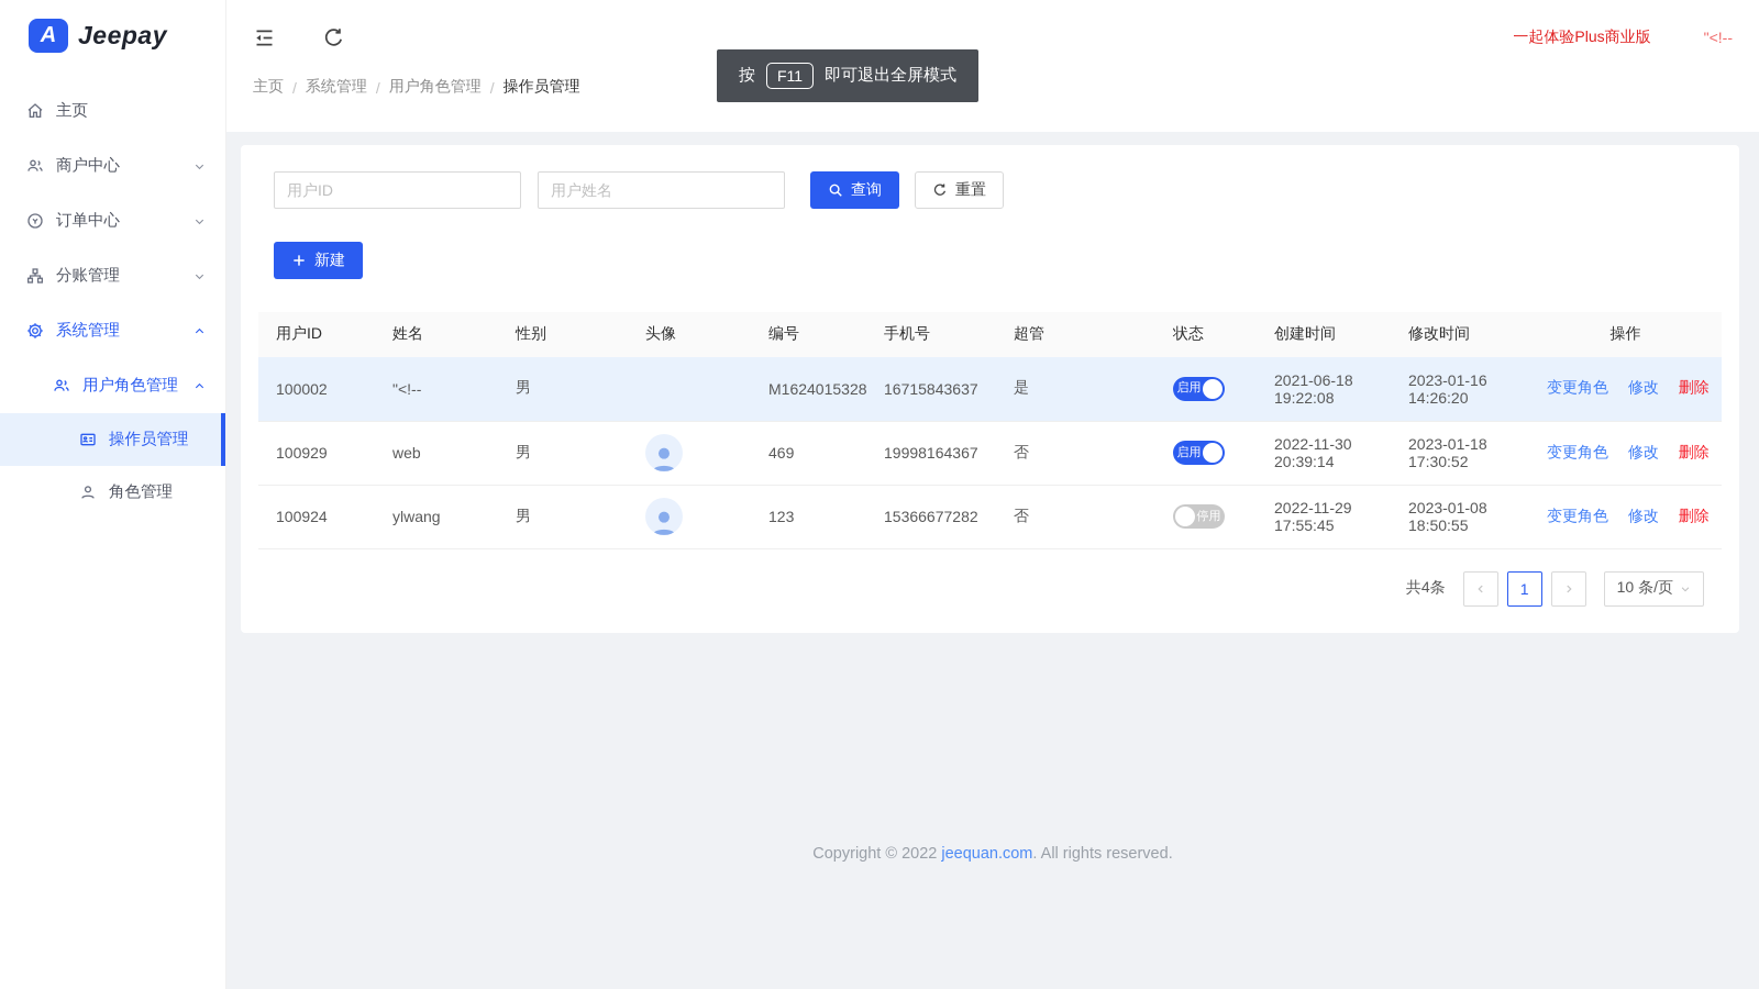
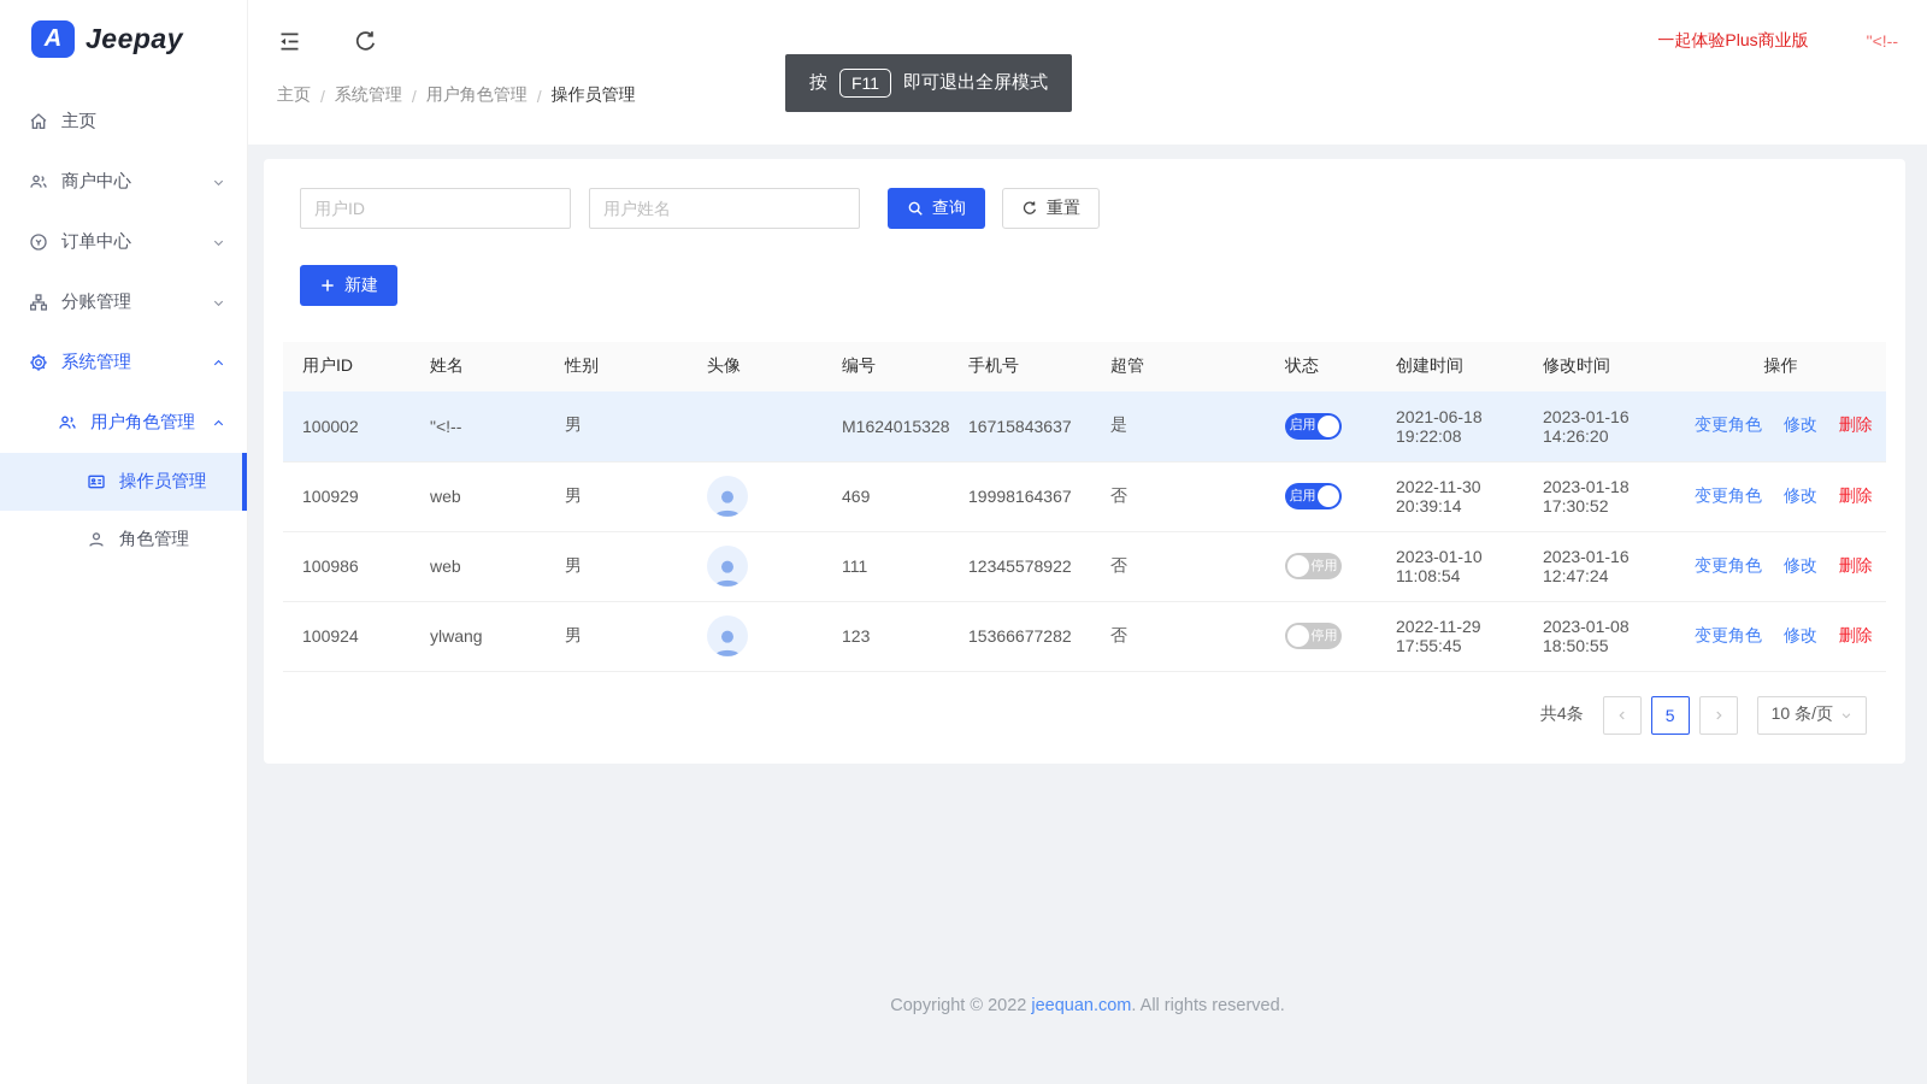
  A
  Jeepay
  主页
  商户中心
  订单中心
  分账管理
  系统管理
  用户角色管理
  操作员管理
  角色管理
  一起体验Plus商业版
  "<!--
  主页
  /
  系统管理
  /
  用户角色管理
  /
  操作员管理
  按
  F11
  即可退出全屏模式
  用户ID
  用户姓名
  查询
  重置
  新建
  用户ID	姓名	性别	头像	编号	手机号	超管	状态	创建时间	修改时间	操作
  100002	"<!--	男		M1624015328	16715843637	是	启用	2021-06-18 19:22:08	2023-01-16 14:26:20	变更角色 修改 删除
  100929	web	男		469	19998164367	否	启用	2022-11-30 20:39:14	2023-01-18 17:30:52	变更角色 修改 删除
+ 100986	web	男		111	12345578922	否	停用	2023-01-10 11:08:54	2023-01-16 12:47:24	变更角色 修改 删除
  100924	ylwang	男		123	15366677282	否	停用	2022-11-29 17:55:45	2023-01-08 18:50:55	变更角色 修改 删除
  共4条
- 1
+ 5
  10 条/页
  Copyright © 2022 jeequan.com. All rights reserved.
